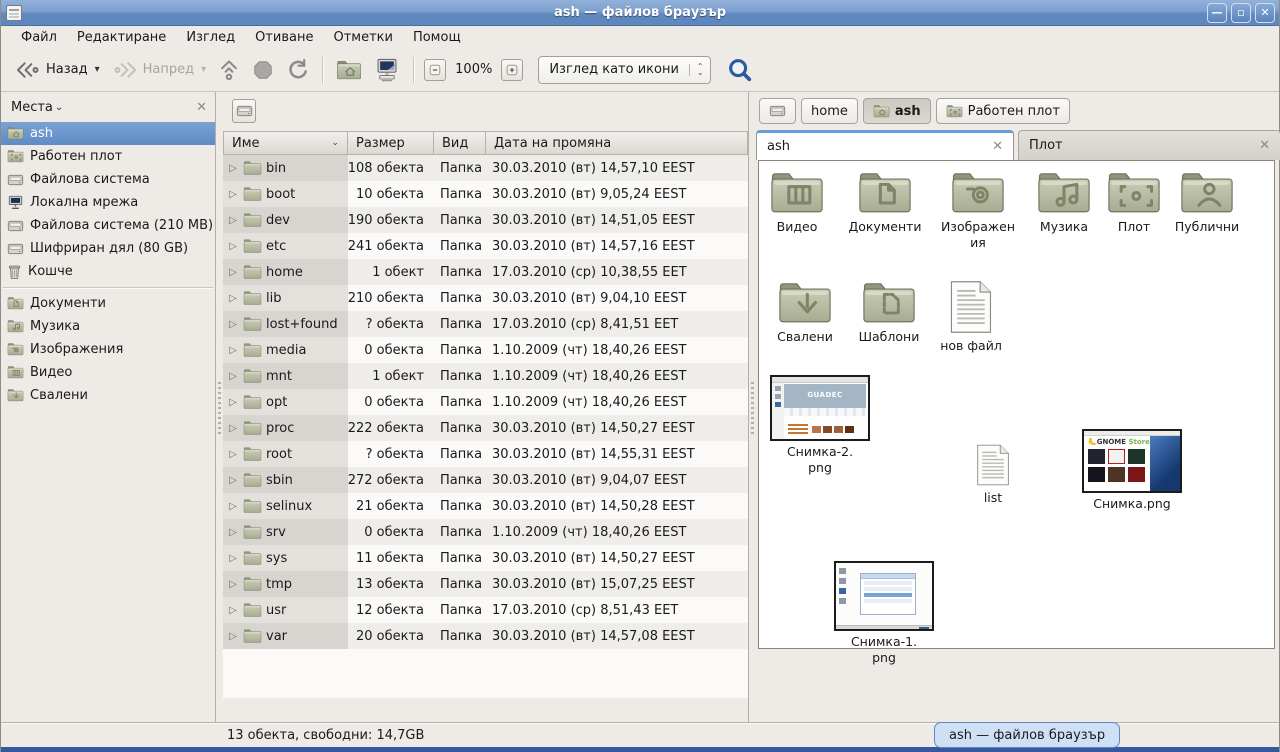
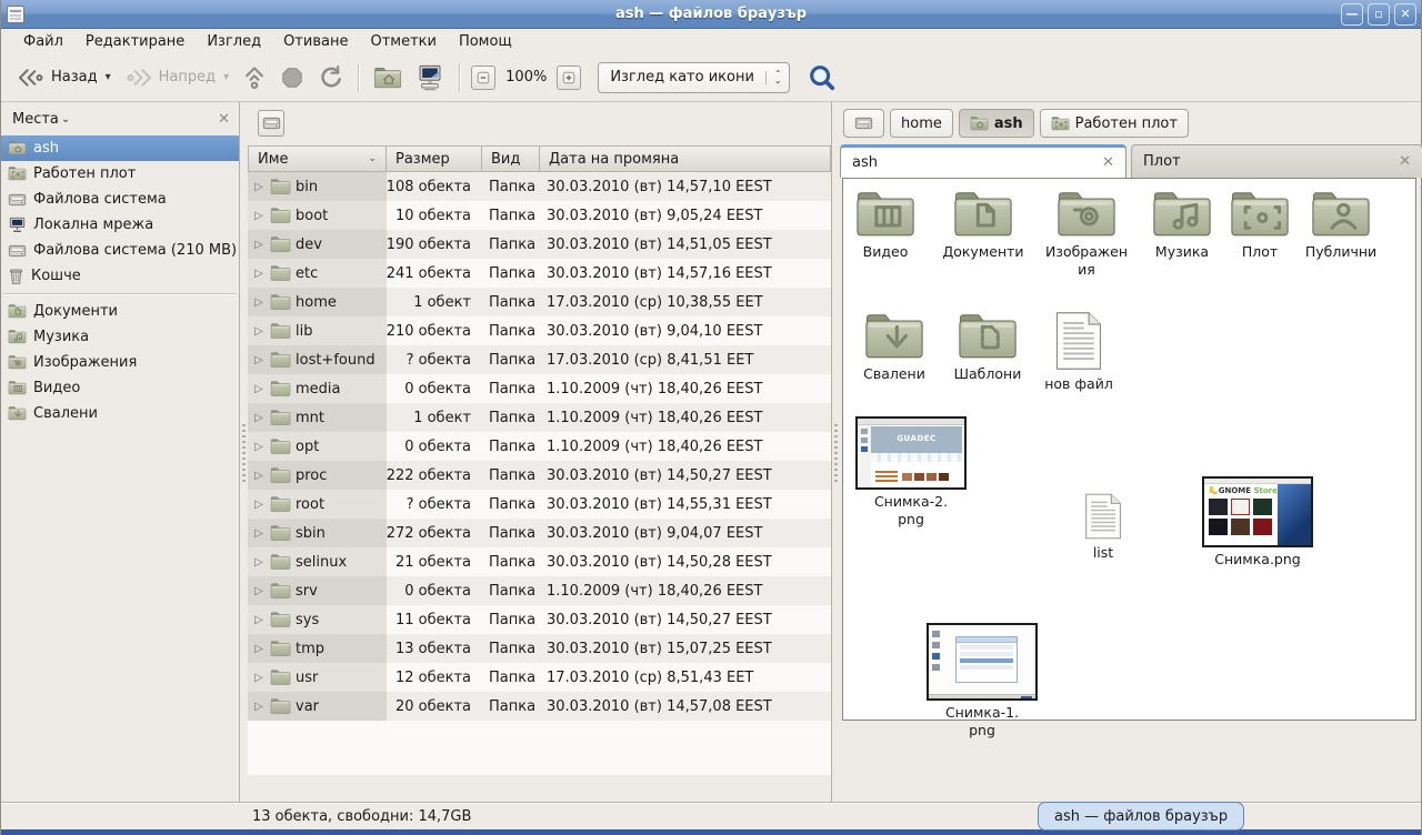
  ash — файлов браузър
  —
  ▫
  ✕
  Файл
  Редактиране
  Изглед
  Отиване
  Отметки
  Помощ
  Назад
  ▾
  Напред
  ▾
  100%
  Изглед като икони
  ⌃
  ⌄
  Места
  ⌄
  ✕
  ash
  Работен плот
  Файлова система
  Локална мрежа
  Файлова система (210 MB)
- Шифриран дял (80 GB)
  Кошче
  Документи
  Музика
  Изображения
  Видео
  Свалени
  Име
  ⌄
  Размер
  Вид
  Дата на промяна
  ▷
  bin
  108 обекта
  Папка
  30.03.2010 (вт) 14,57,10 EEST
  ▷
  boot
  10 обекта
  Папка
  30.03.2010 (вт) 9,05,24 EEST
  ▷
  dev
  190 обекта
  Папка
  30.03.2010 (вт) 14,51,05 EEST
  ▷
  etc
  241 обекта
  Папка
  30.03.2010 (вт) 14,57,16 EEST
  ▷
  home
  1 обект
  Папка
  17.03.2010 (ср) 10,38,55 EET
  ▷
  lib
  210 обекта
  Папка
  30.03.2010 (вт) 9,04,10 EEST
  ▷
  lost+found
  ? обекта
  Папка
  17.03.2010 (ср) 8,41,51 EET
  ▷
  media
  0 обекта
  Папка
  1.10.2009 (чт) 18,40,26 EEST
  ▷
  mnt
  1 обект
  Папка
  1.10.2009 (чт) 18,40,26 EEST
  ▷
  opt
  0 обекта
  Папка
  1.10.2009 (чт) 18,40,26 EEST
  ▷
  proc
  222 обекта
  Папка
  30.03.2010 (вт) 14,50,27 EEST
  ▷
  root
  ? обекта
  Папка
  30.03.2010 (вт) 14,55,31 EEST
  ▷
  sbin
  272 обекта
  Папка
  30.03.2010 (вт) 9,04,07 EEST
  ▷
  selinux
  21 обекта
  Папка
  30.03.2010 (вт) 14,50,28 EEST
  ▷
  srv
  0 обекта
  Папка
  1.10.2009 (чт) 18,40,26 EEST
  ▷
  sys
  11 обекта
  Папка
  30.03.2010 (вт) 14,50,27 EEST
  ▷
  tmp
  13 обекта
  Папка
  30.03.2010 (вт) 15,07,25 EEST
  ▷
  usr
  12 обекта
  Папка
  17.03.2010 (ср) 8,51,43 EET
  ▷
  var
  20 обекта
  Папка
  30.03.2010 (вт) 14,57,08 EEST
  home
  ash
  Работен плот
  ash
  ✕
  Плот
  ✕
  Видео
  Документи
  Изображен
  ия
  Музика
  Плот
  Публични
  Свалени
  Шаблони
  нов файл
  GUADEC
  Снимка-2.
  png
  list
  🦶GNOME Store
  Снимка.png
  Снимка-1.
  png
  13 обекта, свободни: 14,7GB
  ash — файлов браузър
